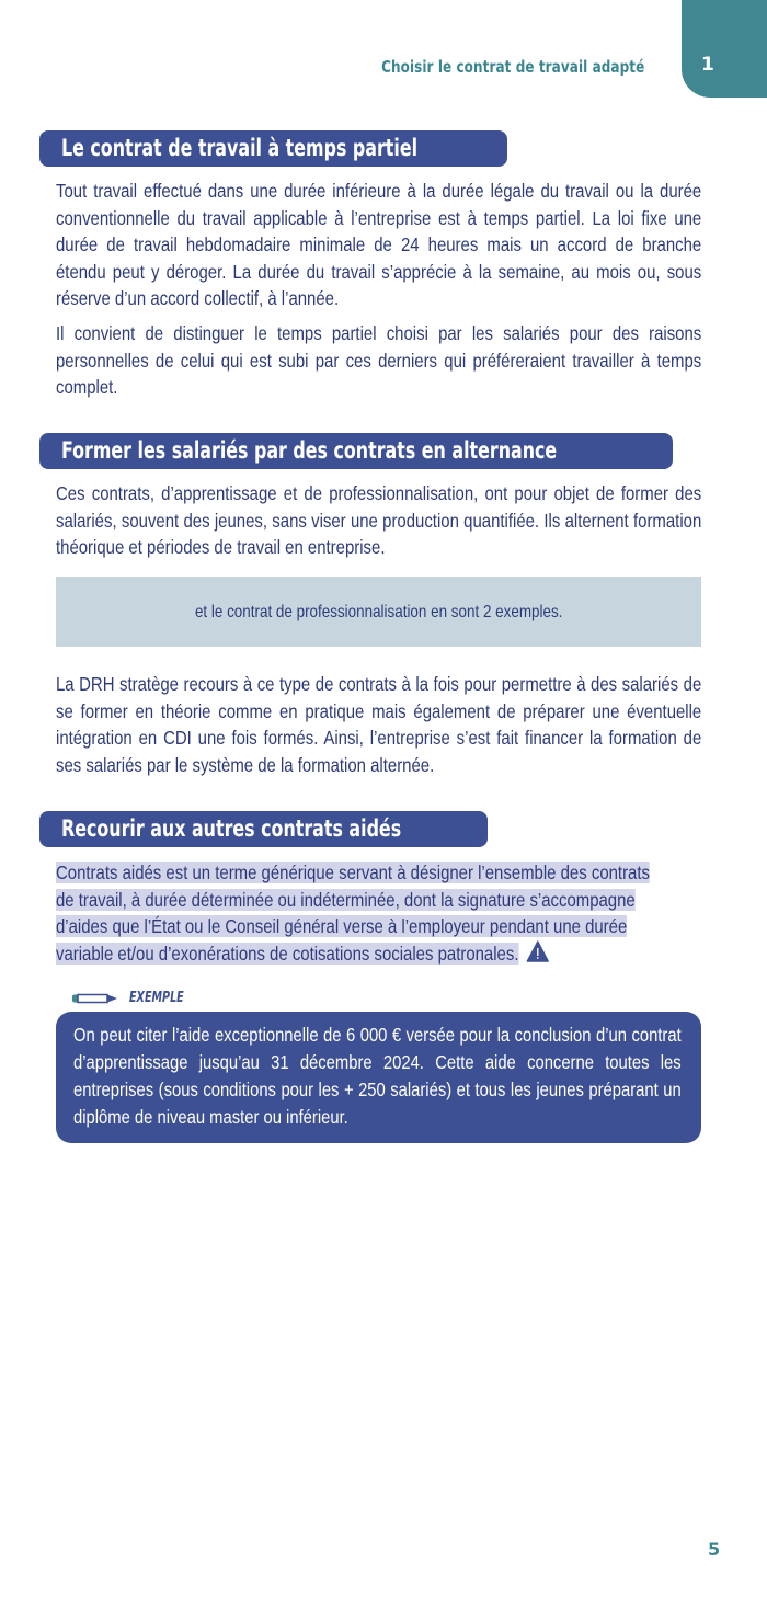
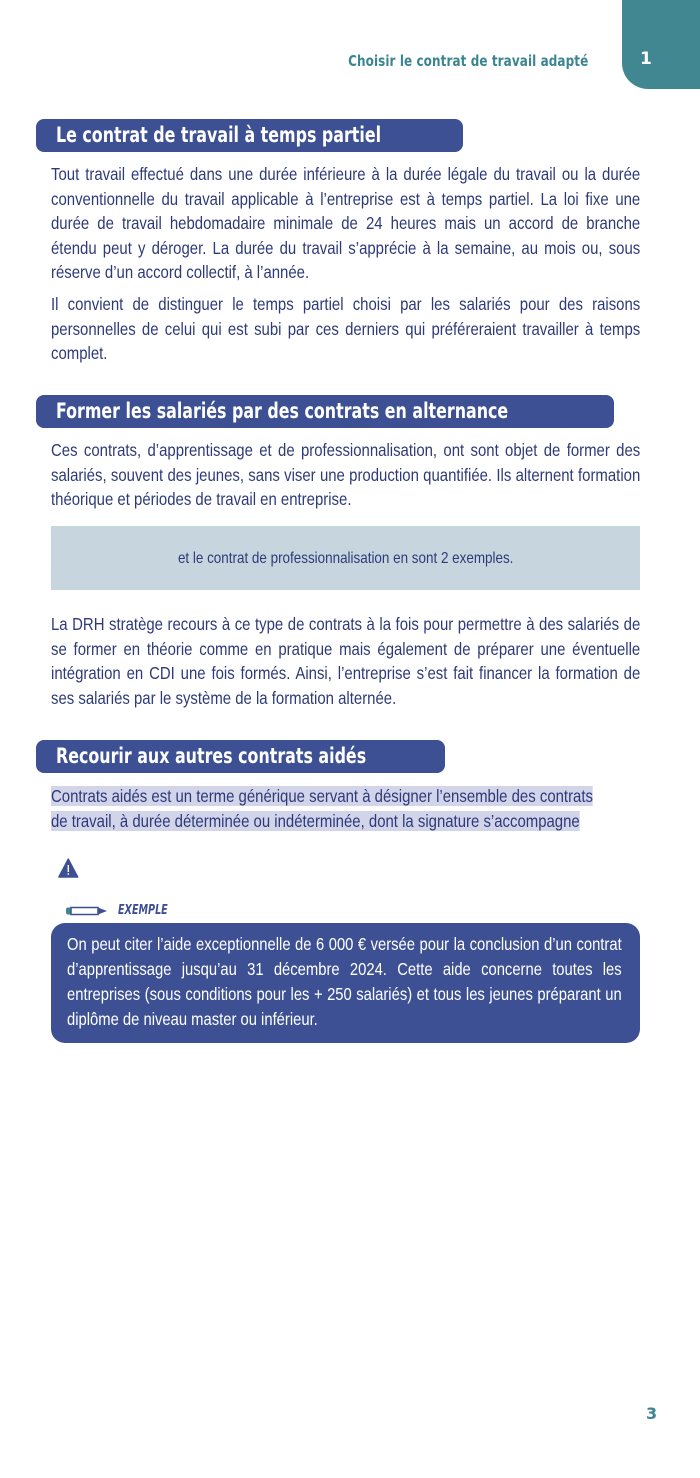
  Choisir le contrat de travail adapté
  1
  Le contrat de travail à temps partiel
  Tout travail effectué dans une durée inférieure à la durée légale du travail ou la durée conventionnelle du travail applicable à l’entreprise est à temps partiel. La loi fixe une durée de travail hebdomadaire minimale de 24 heures mais un accord de branche étendu peut y déroger. La durée du travail s’apprécie à la semaine, au mois ou, sous réserve d’un accord collectif, à l’année.
  Il convient de distinguer le temps partiel choisi par les salariés pour des raisons personnelles de celui qui est subi par ces derniers qui préféreraient travailler à temps complet.
  Former les salariés par des contrats en alternance
- Ces contrats, d’apprentissage et de professionnalisation, ont pour objet de former des salariés, souvent des jeunes, sans viser une production quantifiée. Ils alternent formation théorique et périodes de travail en entreprise.
+ Ces contrats, d’apprentissage et de professionnalisation, ont sont objet de former des salariés, souvent des jeunes, sans viser une production quantifiée. Ils alternent formation théorique et périodes de travail en entreprise.
  et le contrat de professionnalisation en sont 2 exemples.
  La DRH stratège recours à ce type de contrats à la fois pour permettre à des salariés de se former en théorie comme en pratique mais également de préparer une éventuelle intégration en CDI une fois formés. Ainsi, l’entreprise s’est fait financer la formation de ses salariés par le système de la formation alternée.
  Recourir aux autres contrats aidés
  Contrats aidés est un terme générique servant à désigner l’ensemble des contrats
  de travail, à durée déterminée ou indéterminée, dont la signature s’accompagne
- d’aides que l’État ou le Conseil général verse à l’employeur pendant une durée
- variable et/ou d’exonérations de cotisations sociales patronales.
  EXEMPLE
  On peut citer l’aide exceptionnelle de 6 000 € versée pour la conclusion d’un contrat d’apprentissage jusqu’au 31 décembre 2024. Cette aide concerne toutes les entreprises (sous conditions pour les + 250 salariés) et tous les jeunes préparant un diplôme de niveau master ou inférieur.
- 5
+ 3
